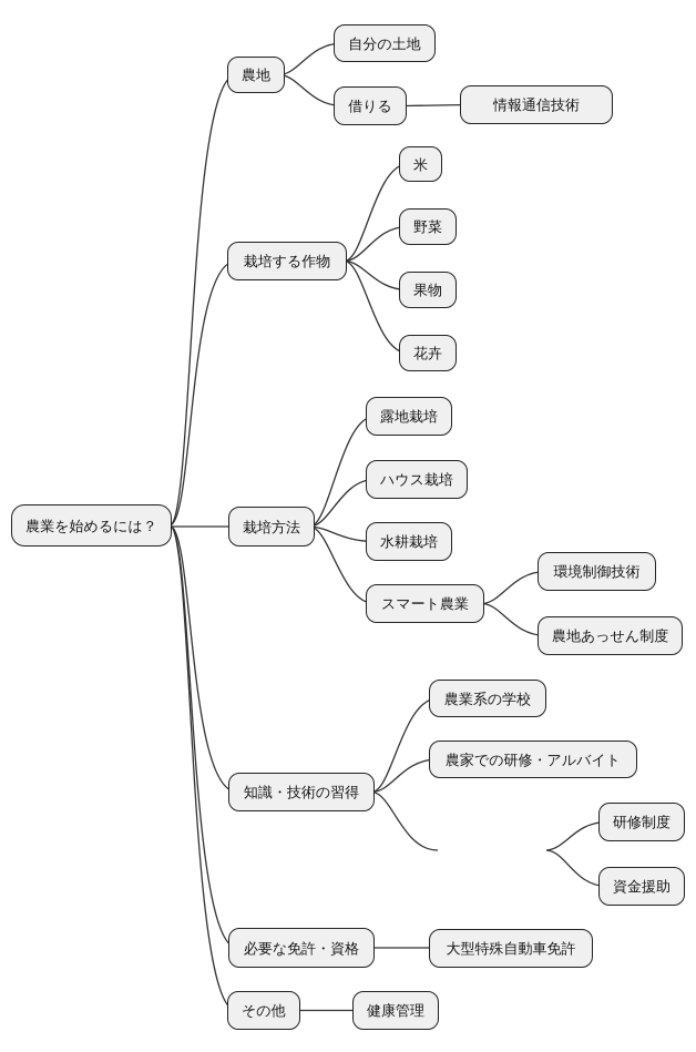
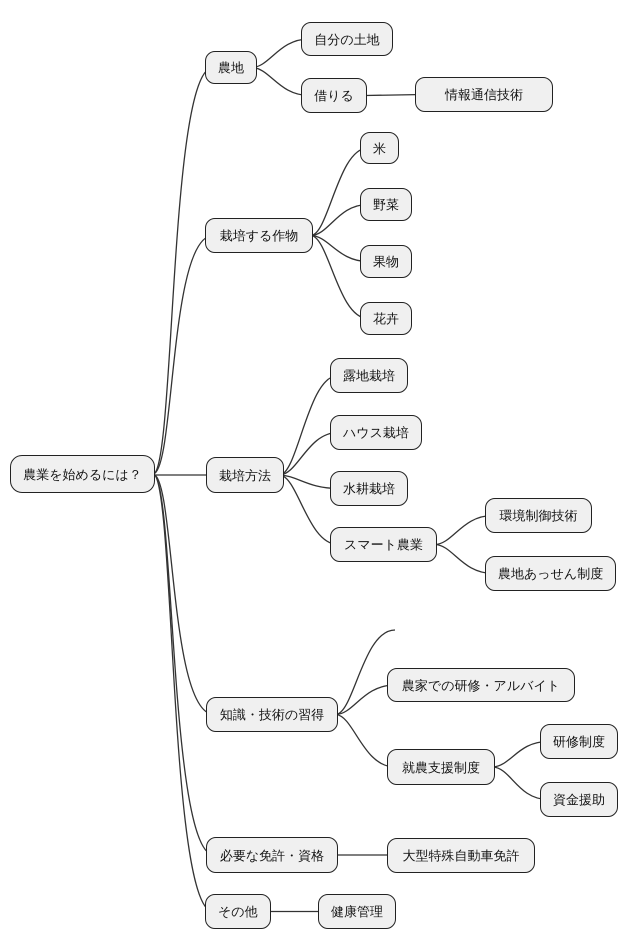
  農業を始めるには？
  農地
  栽培する作物
  栽培方法
  知識・技術の習得
  必要な免許・資格
  その他
  自分の土地
  借りる
  情報通信技術
  米
  野菜
  果物
  花卉
  露地栽培
  ハウス栽培
  水耕栽培
  スマート農業
  環境制御技術
  農地あっせん制度
- 農業系の学校
  農家での研修・アルバイト
+ 就農支援制度
  研修制度
  資金援助
  大型特殊自動車免許
  健康管理
